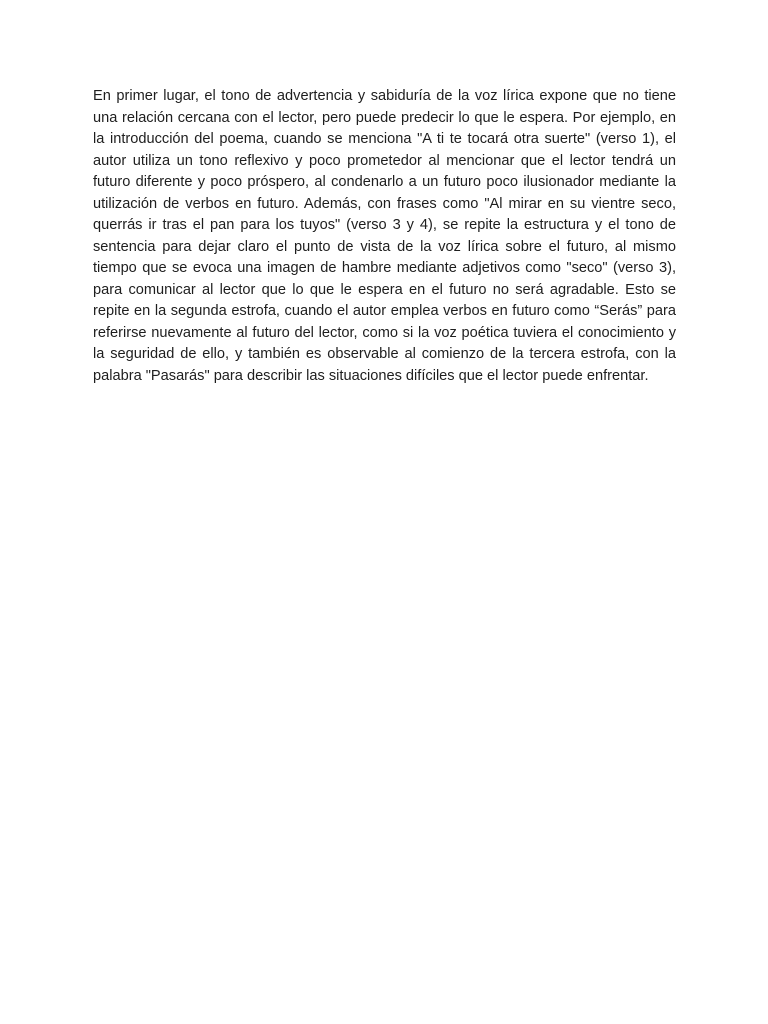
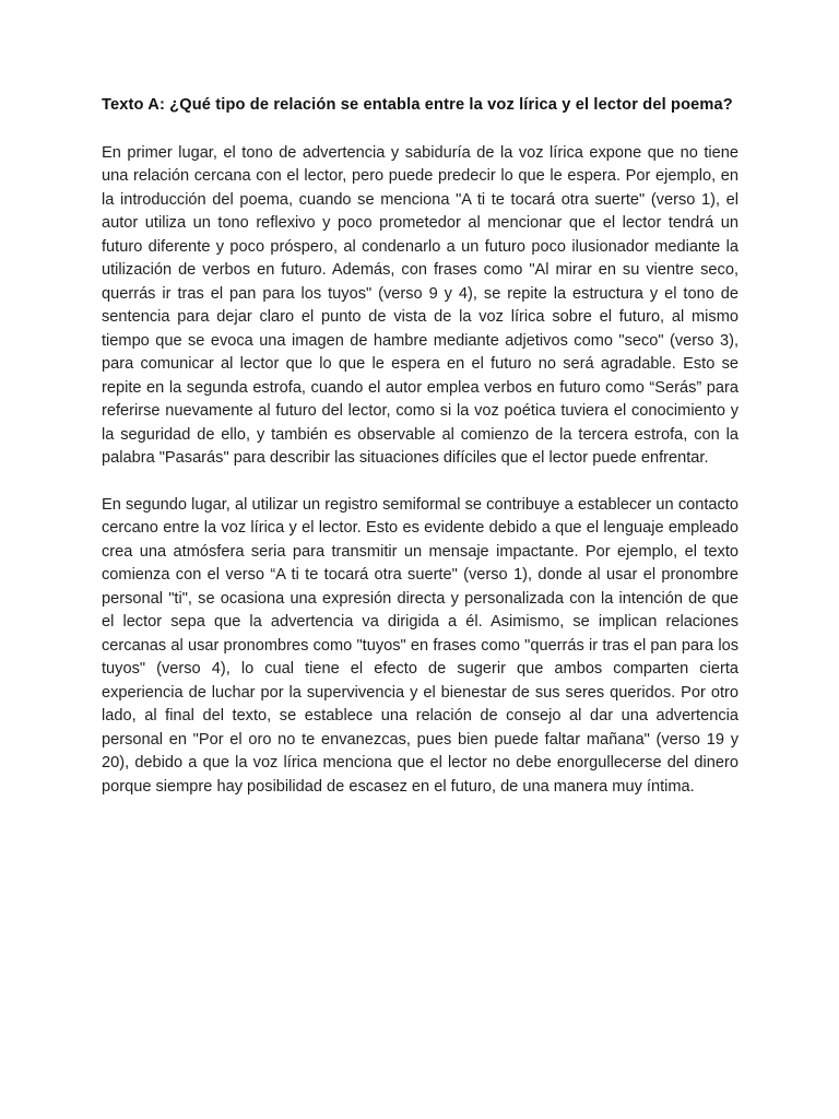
+ Texto A: ¿Qué tipo de relación se entabla entre la voz lírica y el lector del poema?
- En primer lugar, el tono de advertencia y sabiduría de la voz lírica expone que no tiene una relación cercana con el lector, pero puede predecir lo que le espera. Por ejemplo, en la introducción del poema, cuando se menciona "A ti te tocará otra suerte" (verso 1), el autor utiliza un tono reflexivo y poco prometedor al mencionar que el lector tendrá un futuro diferente y poco próspero, al condenarlo a un futuro poco ilusionador mediante la utilización de verbos en futuro. Además, con frases como "Al mirar en su vientre seco, querrás ir tras el pan para los tuyos" (verso 3 y 4), se repite la estructura y el tono de sentencia para dejar claro el punto de vista de la voz lírica sobre el futuro, al mismo tiempo que se evoca una imagen de hambre mediante adjetivos como "seco" (verso 3), para comunicar al lector que lo que le espera en el futuro no será agradable. Esto se repite en la segunda estrofa, cuando el autor emplea verbos en futuro como “Serás” para referirse nuevamente al futuro del lector, como si la voz poética tuviera el conocimiento y la seguridad de ello, y también es observable al comienzo de la tercera estrofa, con la palabra "Pasarás" para describir las situaciones difíciles que el lector puede enfrentar.
+ En primer lugar, el tono de advertencia y sabiduría de la voz lírica expone que no tiene una relación cercana con el lector, pero puede predecir lo que le espera. Por ejemplo, en la introducción del poema, cuando se menciona "A ti te tocará otra suerte" (verso 1), el autor utiliza un tono reflexivo y poco prometedor al mencionar que el lector tendrá un futuro diferente y poco próspero, al condenarlo a un futuro poco ilusionador mediante la utilización de verbos en futuro. Además, con frases como "Al mirar en su vientre seco, querrás ir tras el pan para los tuyos" (verso 9 y 4), se repite la estructura y el tono de sentencia para dejar claro el punto de vista de la voz lírica sobre el futuro, al mismo tiempo que se evoca una imagen de hambre mediante adjetivos como "seco" (verso 3), para comunicar al lector que lo que le espera en el futuro no será agradable. Esto se repite en la segunda estrofa, cuando el autor emplea verbos en futuro como “Serás” para referirse nuevamente al futuro del lector, como si la voz poética tuviera el conocimiento y la seguridad de ello, y también es observable al comienzo de la tercera estrofa, con la palabra "Pasarás" para describir las situaciones difíciles que el lector puede enfrentar.
+ En segundo lugar, al utilizar un registro semiformal se contribuye a establecer un contacto cercano entre la voz lírica y el lector. Esto es evidente debido a que el lenguaje empleado crea una atmósfera seria para transmitir un mensaje impactante. Por ejemplo, el texto comienza con el verso “A ti te tocará otra suerte" (verso 1), donde al usar el pronombre personal "ti", se ocasiona una expresión directa y personalizada con la intención de que el lector sepa que la advertencia va dirigida a él. Asimismo, se implican relaciones cercanas al usar pronombres como "tuyos" en frases como "querrás ir tras el pan para los tuyos" (verso 4), lo cual tiene el efecto de sugerir que ambos comparten cierta experiencia de luchar por la supervivencia y el bienestar de sus seres queridos. Por otro lado, al final del texto, se establece una relación de consejo al dar una advertencia personal en "Por el oro no te envanezcas, pues bien puede faltar mañana" (verso 19 y 20), debido a que la voz lírica menciona que el lector no debe enorgullecerse del dinero porque siempre hay posibilidad de escasez en el futuro, de una manera muy íntima.
